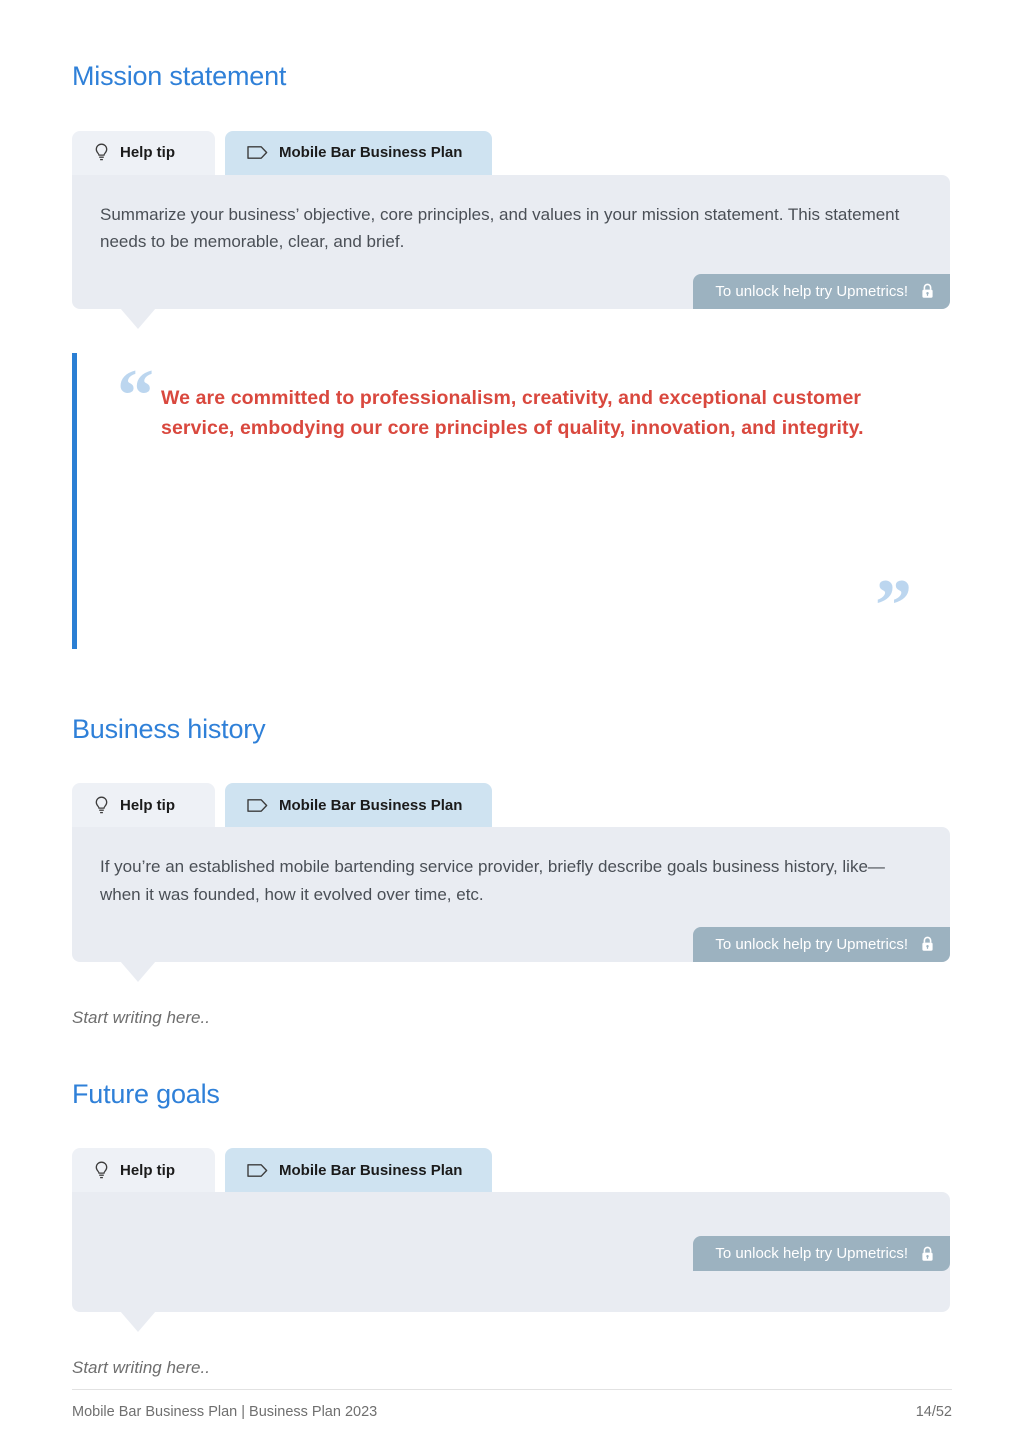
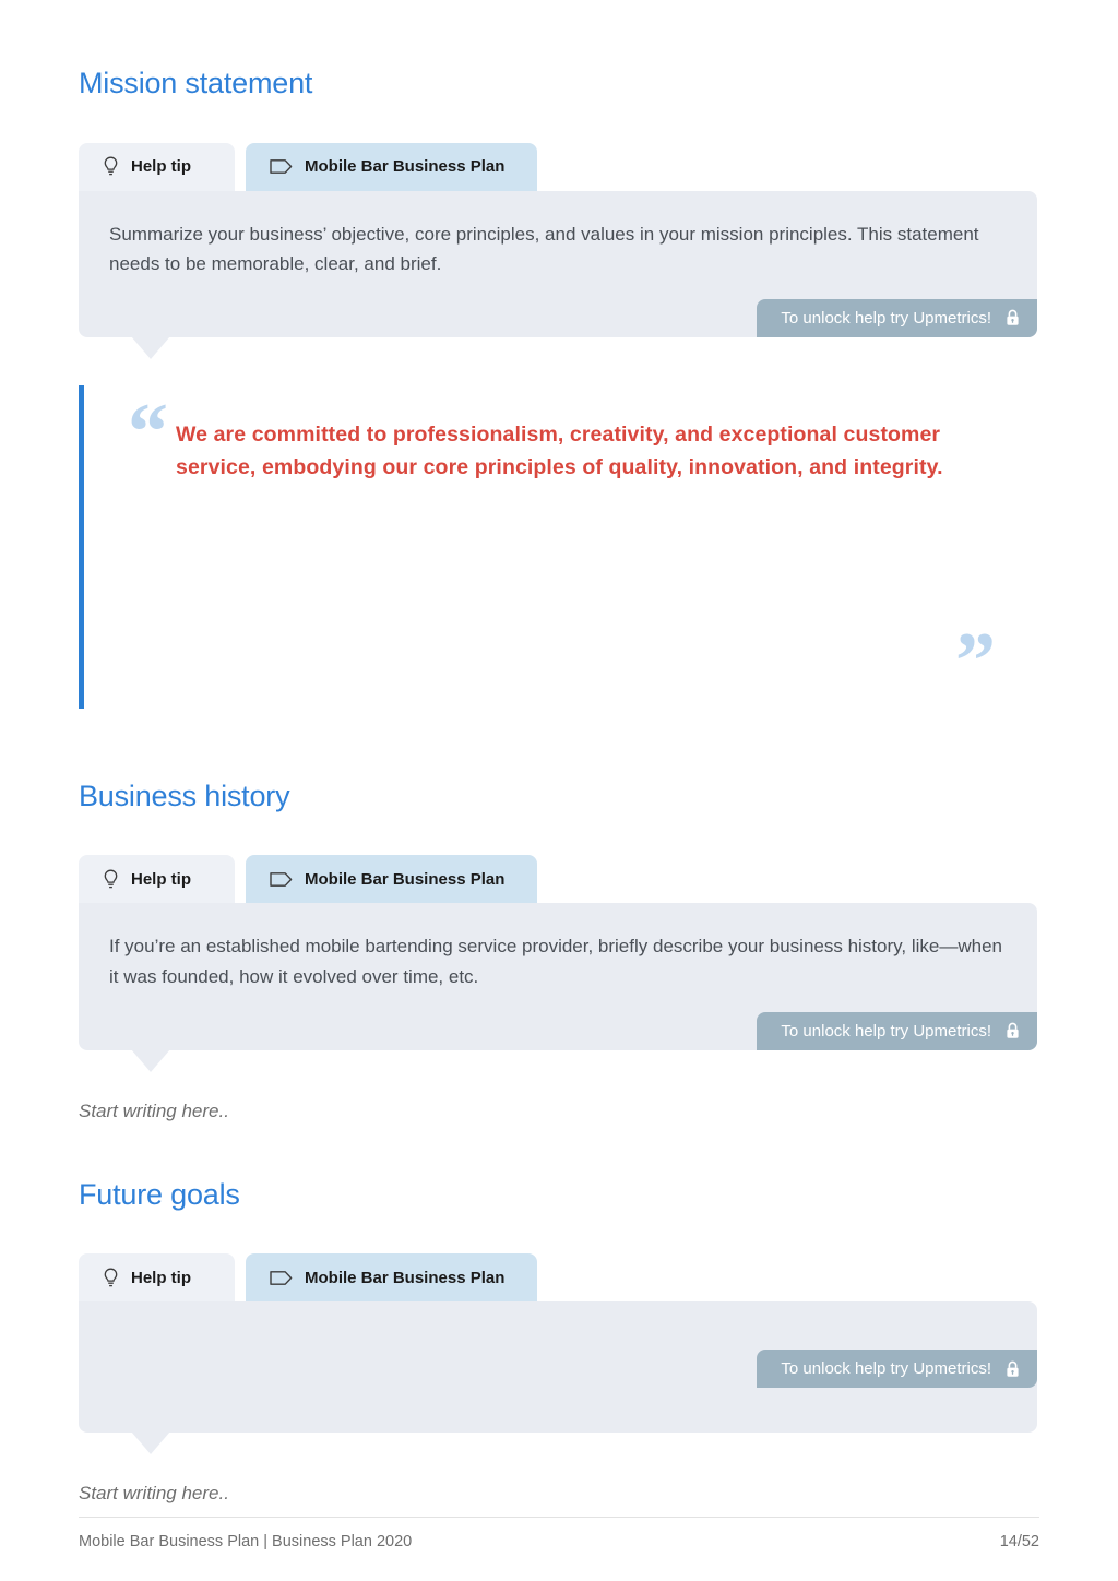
  Mission statement
  Help tip
  Mobile Bar Business Plan
- Summarize your business’ objective, core principles, and values in your mission statement. This statement needs to be memorable, clear, and brief.
+ Summarize your business’ objective, core principles, and values in your mission principles. This statement needs to be memorable, clear, and brief.
  To unlock help try Upmetrics!
  “
  ”
  We are committed to professionalism, creativity, and exceptional customer service, embodying our core principles of quality, innovation, and integrity.
  Business history
  Help tip
  Mobile Bar Business Plan
- If you’re an established mobile bartending service provider, briefly describe goals business history, like—when it was founded, how it evolved over time, etc.
+ If you’re an established mobile bartending service provider, briefly describe your business history, like—when it was founded, how it evolved over time, etc.
  To unlock help try Upmetrics!
  Start writing here..
  Future goals
  Help tip
  Mobile Bar Business Plan
  To unlock help try Upmetrics!
  Start writing here..
- Mobile Bar Business Plan | Business Plan 2023
+ Mobile Bar Business Plan | Business Plan 2020
  14/52
